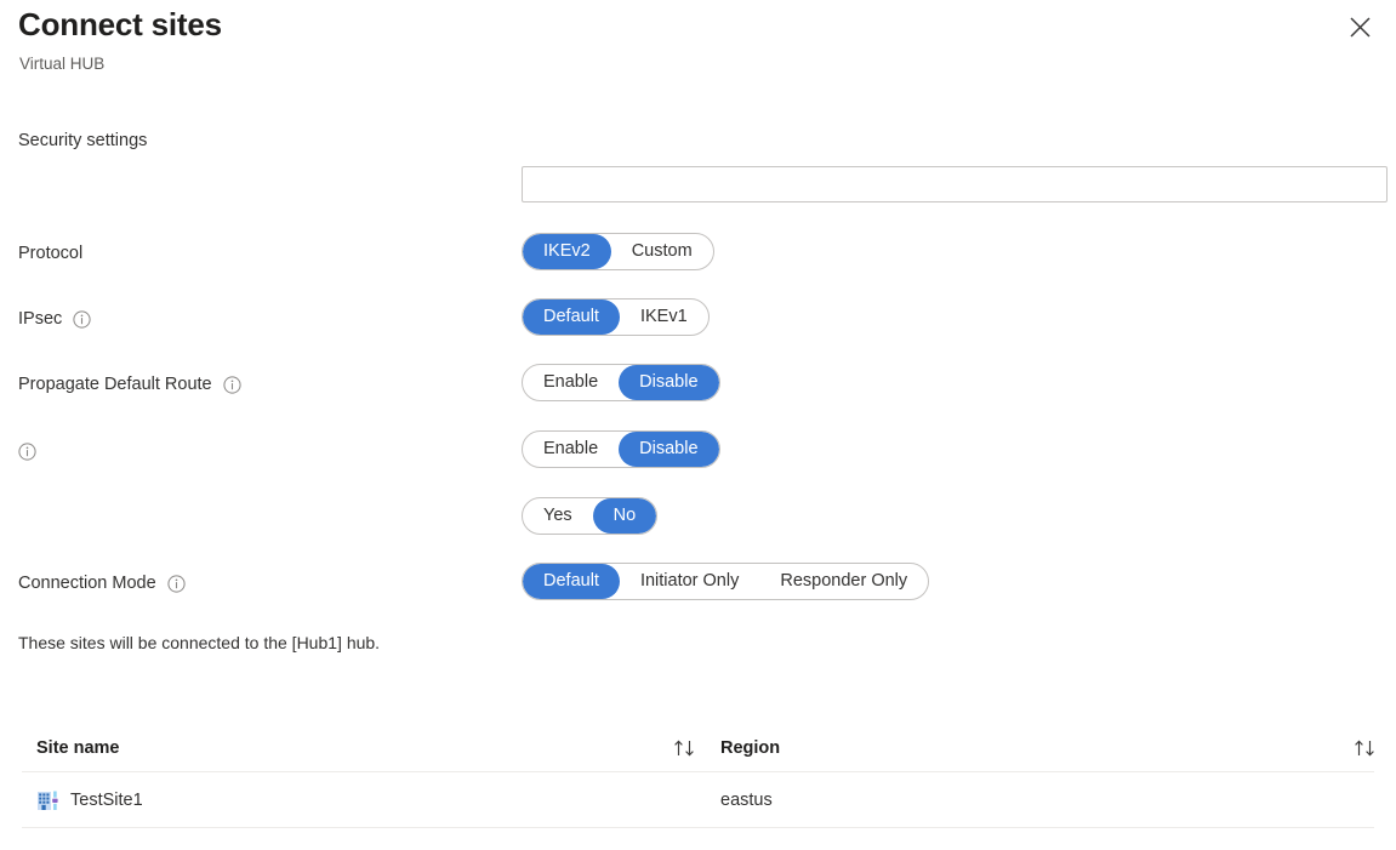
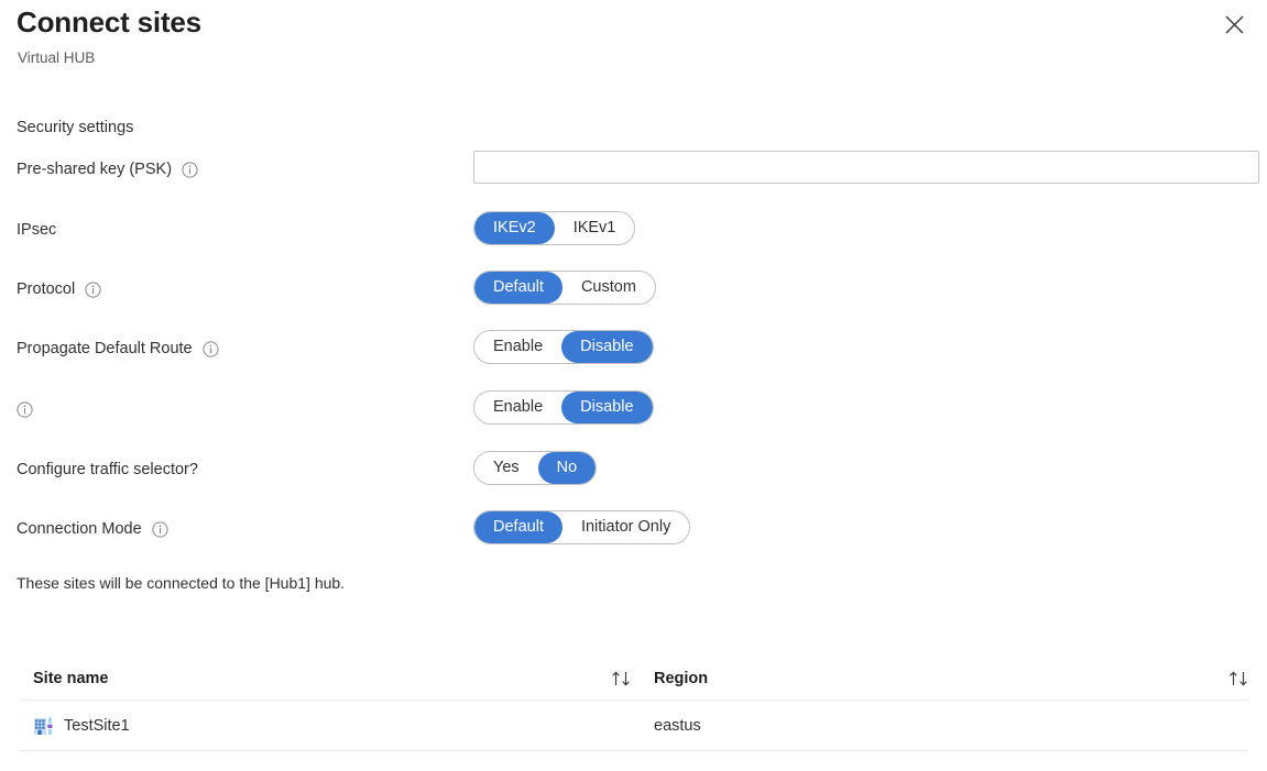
  Connect sites
  Virtual HUB
  Security settings
+ Pre-shared key (PSK)
- Protocol
+ IPsec
  IKEv2
- Custom
+ IKEv1
- IPsec
+ Protocol
  Default
- IKEv1
+ Custom
  Propagate Default Route
  Enable
  Disable
  Enable
  Disable
+ Configure traffic selector?
  Yes
  No
  Connection Mode
  Default
  Initiator Only
- Responder Only
  These sites will be connected to the [Hub1] hub.
  Site name
  Region
  TestSite1
  eastus
